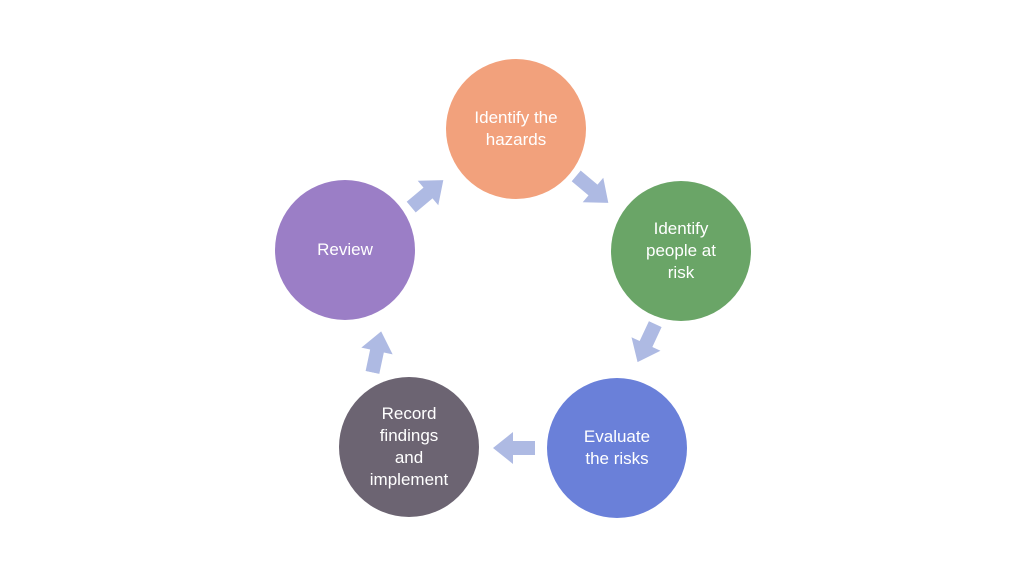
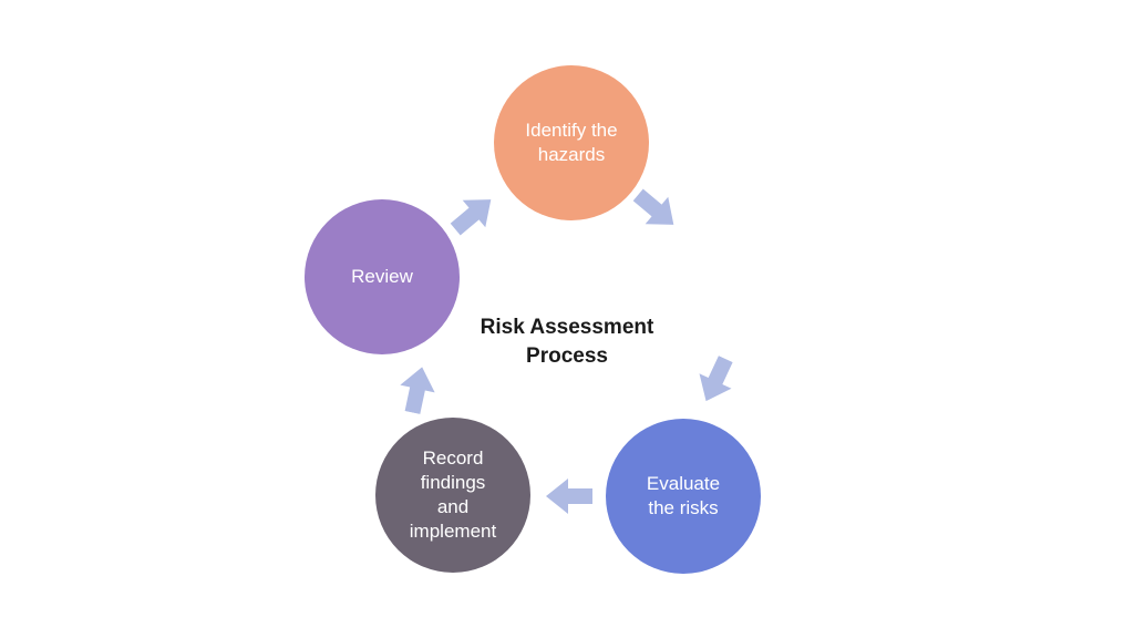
  Identify the hazards
- Identify people at risk
  Evaluate the risks
  Record findings and implement
  Review
+ Risk Assessment Process
